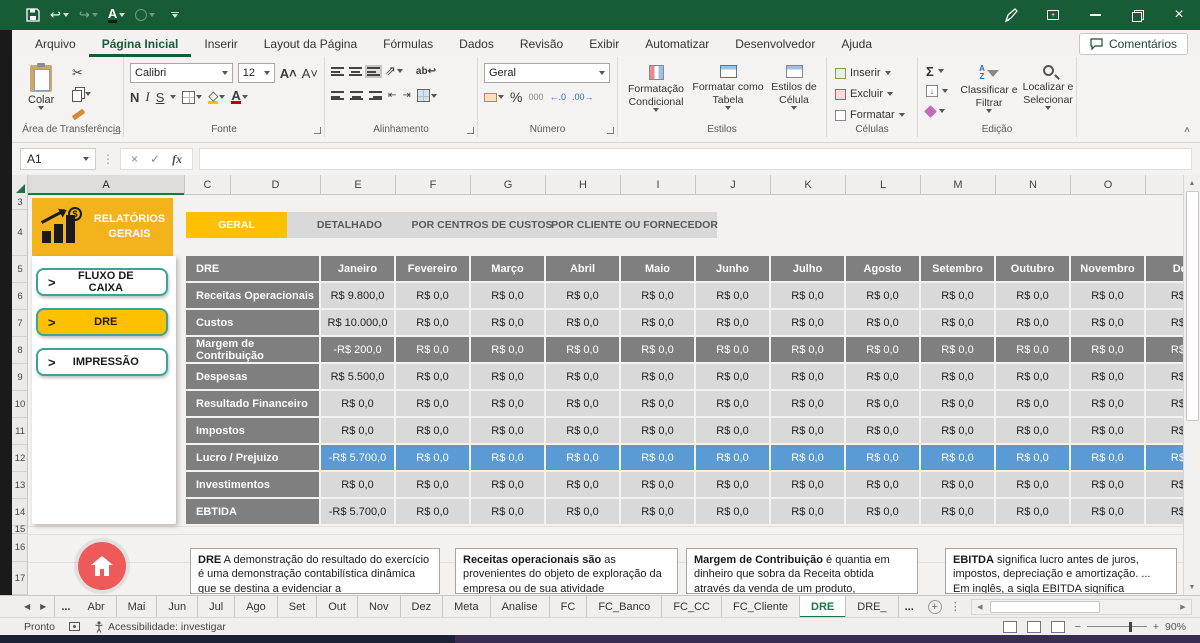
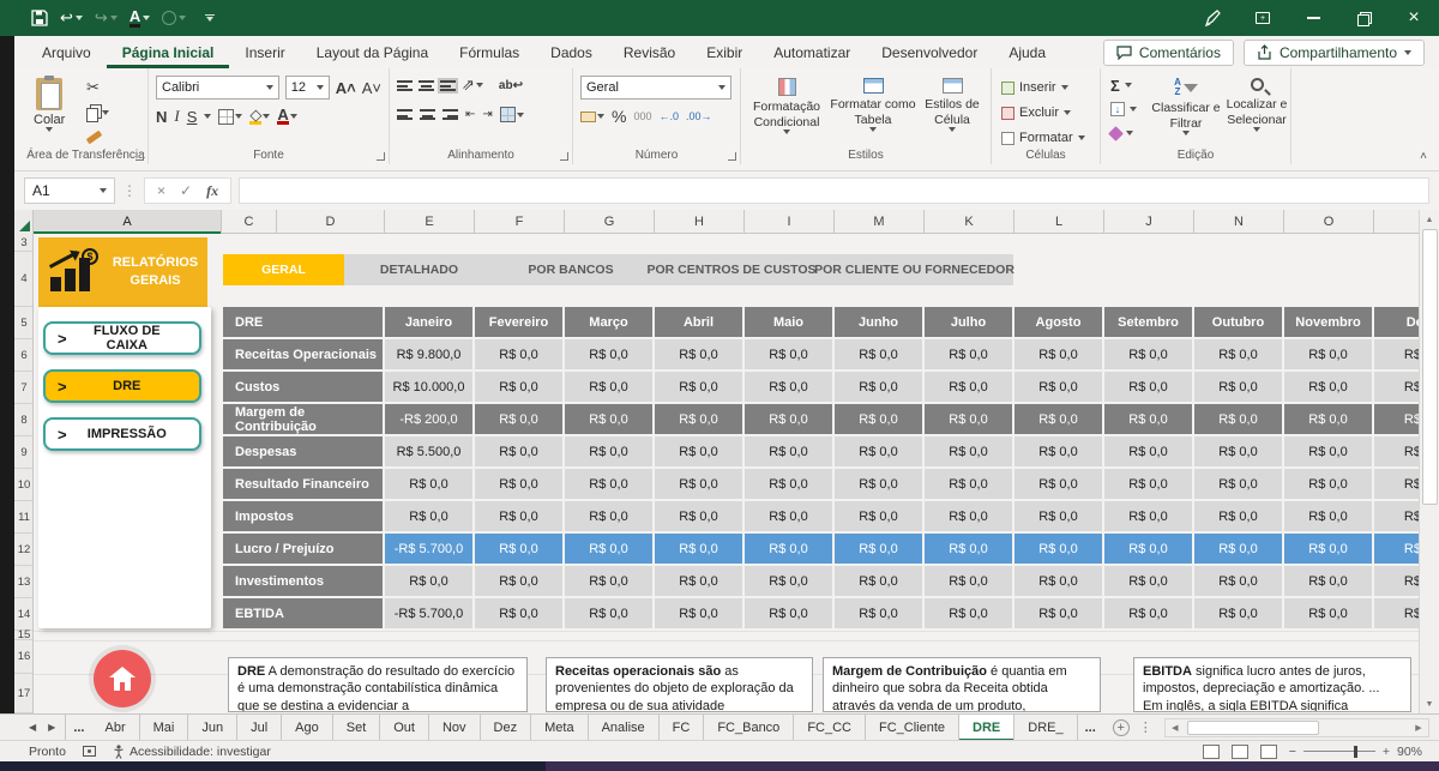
  ↩
  ↪
  A
  ×
  Arquivo
  Página Inicial
  Inserir
  Layout da Página
  Fórmulas
  Dados
  Revisão
  Exibir
  Automatizar
  Desenvolvedor
  Ajuda
  Comentários
+ Compartilhamento
  Colar
  ✂
  Área de Transferência
  Calibri
  12
  A˄
  A˅
  N
  I
  S
  ◇
  A
  Fonte
  ⇗
  ab↩
  ⇤
  ⇥
  Alinhamento
  Geral
  %
  000
  ←.0
  .00→
  Número
  Formatação Condicional
  Formatar como Tabela
  Estilos de Célula
  Estilos
  Inserir
  Excluir
  Formatar
  Células
  Σ
  ↓
  A
  Z
  Classificar e Filtrar
  Localizar e Selecionar
  Edição
  ˄
  A1
  ⋮
  ×
  ✓
  fx
  A
  C
  D
  E
  F
  G
  H
  I
- J
+ M
  K
  L
- M
+ J
  N
  O
  3
  4
  5
  6
  7
  8
  9
  10
  11
  12
  13
  14
  15
  16
  17
  $
  RELATÓRIOS GERAIS
  >
  FLUXO DE CAIXA
  >
  DRE
  >
  IMPRESSÃO
  GERAL
  DETALHADO
+ POR BANCOS
  POR CENTROS DE CUSTOS
  POR CLIENTE OU FORNECEDOR
  DRE
  Janeiro
  Fevereiro
  Março
  Abril
  Maio
  Junho
  Julho
  Agosto
  Setembro
  Outubro
  Novembro
  Receitas Operacionais
  R$ 9.800,0
  R$ 0,0
  R$ 0,0
  R$ 0,0
  R$ 0,0
  R$ 0,0
  R$ 0,0
  R$ 0,0
  R$ 0,0
  R$ 0,0
  R$ 0,0
  Custos
  R$ 10.000,0
  R$ 0,0
  R$ 0,0
  R$ 0,0
  R$ 0,0
  R$ 0,0
  R$ 0,0
  R$ 0,0
  R$ 0,0
  R$ 0,0
  R$ 0,0
  Margem de Contribuição
  -R$ 200,0
  R$ 0,0
  R$ 0,0
  R$ 0,0
  R$ 0,0
  R$ 0,0
  R$ 0,0
  R$ 0,0
  R$ 0,0
  R$ 0,0
  R$ 0,0
  Despesas
  R$ 5.500,0
  R$ 0,0
  R$ 0,0
  R$ 0,0
  R$ 0,0
  R$ 0,0
  R$ 0,0
  R$ 0,0
  R$ 0,0
  R$ 0,0
  R$ 0,0
  Resultado Financeiro
  R$ 0,0
  R$ 0,0
  R$ 0,0
  R$ 0,0
  R$ 0,0
  R$ 0,0
  R$ 0,0
  R$ 0,0
  R$ 0,0
  R$ 0,0
  R$ 0,0
  Impostos
  R$ 0,0
  R$ 0,0
  R$ 0,0
  R$ 0,0
  R$ 0,0
  R$ 0,0
  R$ 0,0
  R$ 0,0
  R$ 0,0
  R$ 0,0
  R$ 0,0
  Lucro / Prejuízo
  -R$ 5.700,0
  R$ 0,0
  R$ 0,0
  R$ 0,0
  R$ 0,0
  R$ 0,0
  R$ 0,0
  R$ 0,0
  R$ 0,0
  R$ 0,0
  R$ 0,0
  Investimentos
  R$ 0,0
  R$ 0,0
  R$ 0,0
  R$ 0,0
  R$ 0,0
  R$ 0,0
  R$ 0,0
  R$ 0,0
  R$ 0,0
  R$ 0,0
  R$ 0,0
  EBTIDA
  -R$ 5.700,0
  R$ 0,0
  R$ 0,0
  R$ 0,0
  R$ 0,0
  R$ 0,0
  R$ 0,0
  R$ 0,0
  R$ 0,0
  R$ 0,0
  R$ 0,0
  DRE A demonstração do resultado do exercício é uma demonstração contabilística dinâmica que se destina a evidenciar a
  Receitas operacionais são as provenientes do objeto de exploração da empresa ou de sua atividade
  Margem de Contribuição é quantia em dinheiro que sobra da Receita obtida através da venda de um produto,
  EBITDA significa lucro antes de juros, impostos, depreciação e amortização. ... Em inglês, a sigla EBITDA significa
  ◀
  ▶
  ...
  Abr
  Mai
  Jun
  Jul
  Ago
  Set
  Out
  Nov
  Dez
  Meta
  Analise
  FC
  FC_Banco
  FC_CC
  FC_Cliente
  DRE
  DRE_
  ...
  +
  ⋮
  Pronto
  Acessibilidade: investigar
  −
  +
  90%
